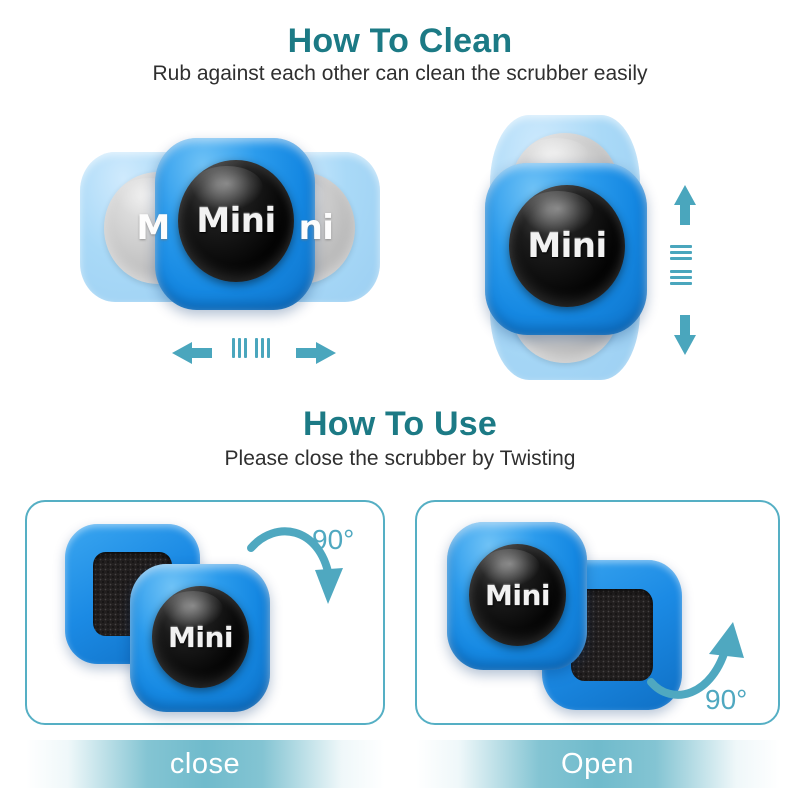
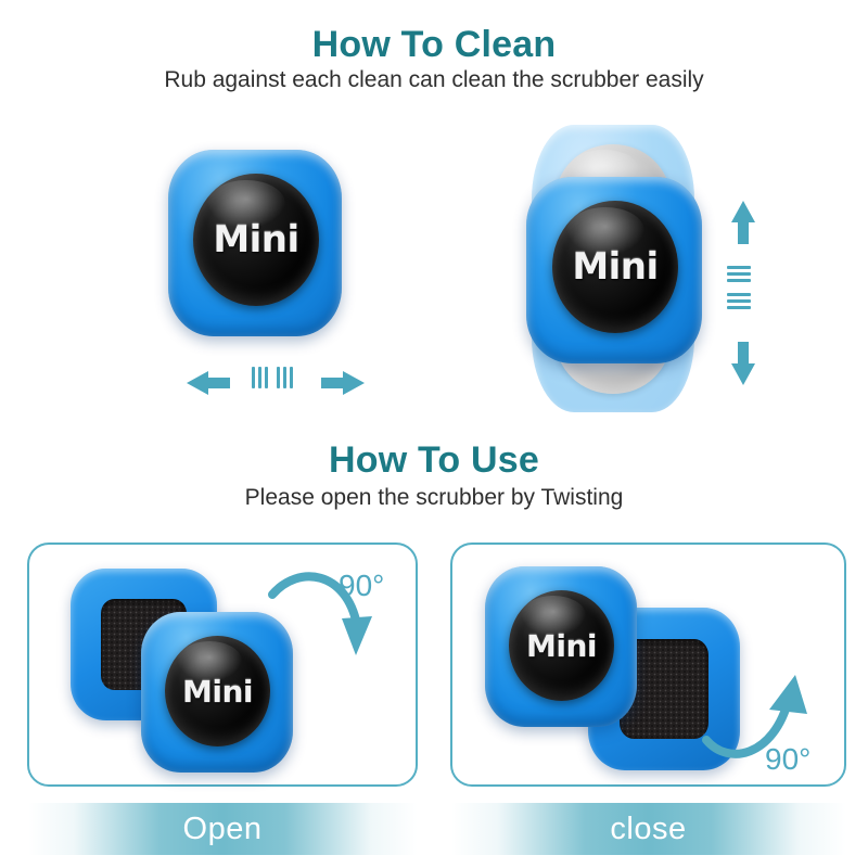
  How To Clean
- Rub against each other can clean the scrubber easily
+ Rub against each clean can clean the scrubber easily
- M
- ni
  Mini
  Mini
  How To Use
- Please close the scrubber by Twisting
+ Please open the scrubber by Twisting
  Mini
  90°
- close
+ Open
  Mini
  90°
- Open
+ close
